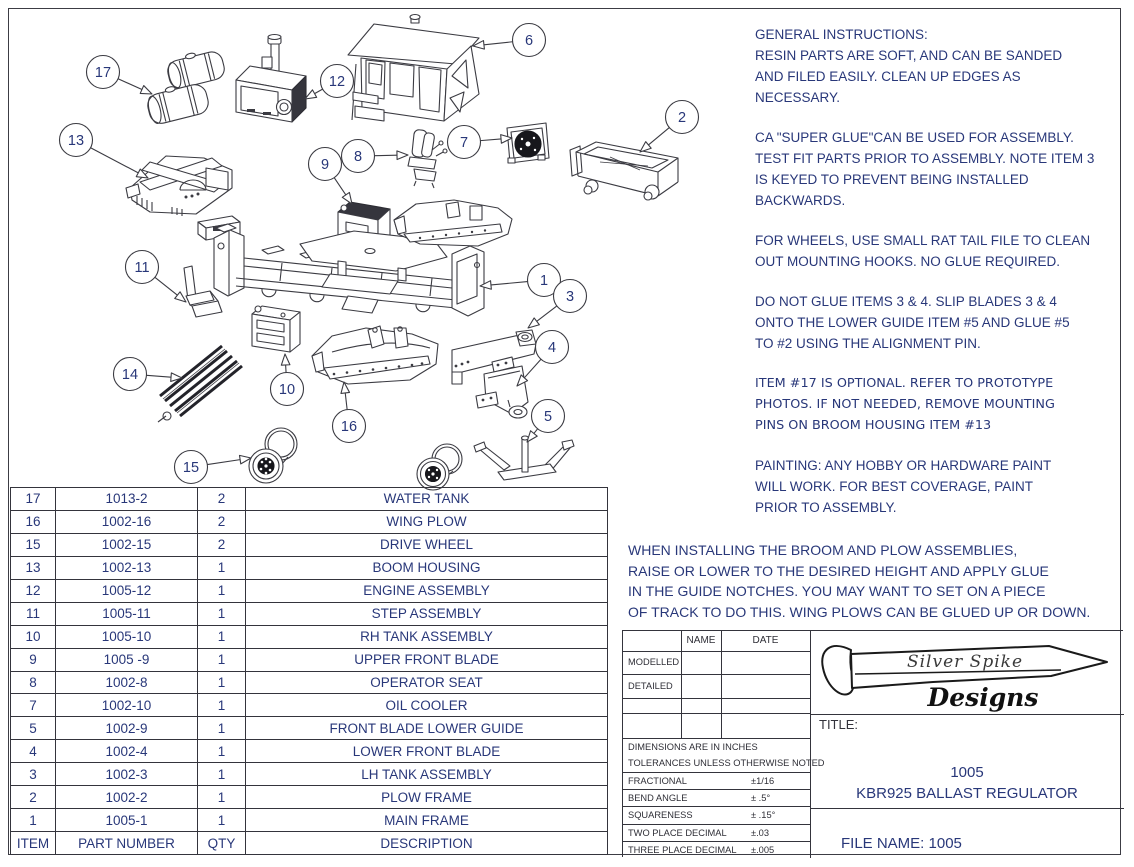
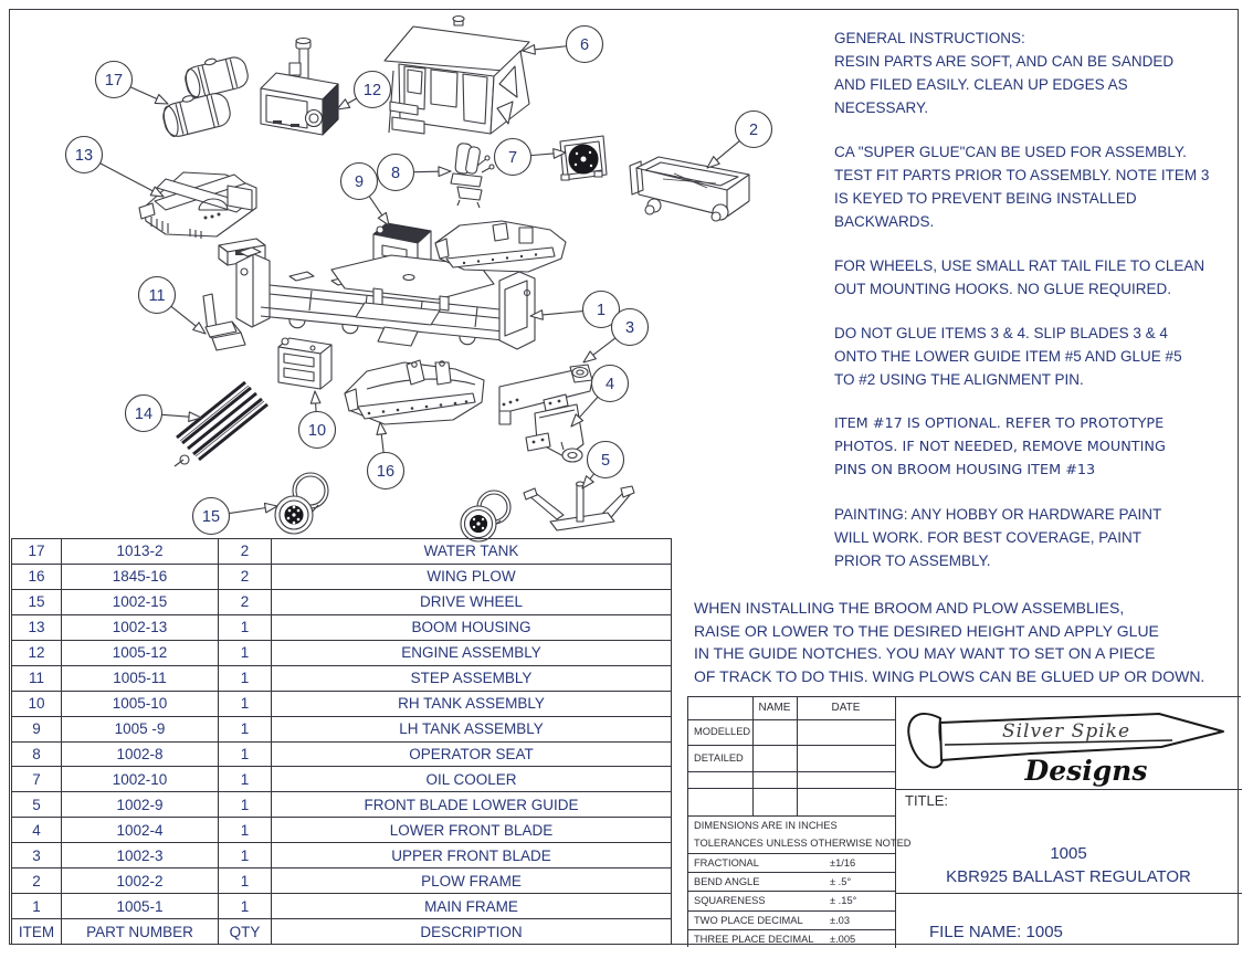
  17
  13
  12
  6
  9
  8
  7
  2
  11
  1
  3
  4
  5
  14
  10
  16
  15
  GENERAL INSTRUCTIONS:
  RESIN PARTS ARE SOFT, AND CAN BE SANDED
  AND FILED EASILY. CLEAN UP EDGES AS
  NECESSARY.
  CA "SUPER GLUE"CAN BE USED FOR ASSEMBLY.
  TEST FIT PARTS PRIOR TO ASSEMBLY. NOTE ITEM 3
  IS KEYED TO PREVENT BEING INSTALLED
  BACKWARDS.
  FOR WHEELS, USE SMALL RAT TAIL FILE TO CLEAN
  OUT MOUNTING HOOKS. NO GLUE REQUIRED.
  DO NOT GLUE ITEMS 3 & 4. SLIP BLADES 3 & 4
  ONTO THE LOWER GUIDE ITEM #5 AND GLUE #5
  TO #2 USING THE ALIGNMENT PIN.
  ITEM #17 IS OPTIONAL. REFER TO PROTOTYPE
  PHOTOS. IF NOT NEEDED, REMOVE MOUNTING
  PINS ON BROOM HOUSING ITEM #13
  PAINTING: ANY HOBBY OR HARDWARE PAINT
  WILL WORK. FOR BEST COVERAGE, PAINT
  PRIOR TO ASSEMBLY.
  WHEN INSTALLING THE BROOM AND PLOW ASSEMBLIES,
  RAISE OR LOWER TO THE DESIRED HEIGHT AND APPLY GLUE
  IN THE GUIDE NOTCHES. YOU MAY WANT TO SET ON A PIECE
  OF TRACK TO DO THIS. WING PLOWS CAN BE GLUED UP OR DOWN.
  17	1013-2	2	WATER TANK
- 16	1002-16	2	WING PLOW
+ 16	1845-16	2	WING PLOW
  15	1002-15	2	DRIVE WHEEL
  13	1002-13	1	BOOM HOUSING
  12	1005-12	1	ENGINE ASSEMBLY
  11	1005-11	1	STEP ASSEMBLY
  10	1005-10	1	RH TANK ASSEMBLY
- 9	1005 -9	1	UPPER FRONT BLADE
+ 9	1005 -9	1	LH TANK ASSEMBLY
  8	1002-8	1	OPERATOR SEAT
  7	1002-10	1	OIL COOLER
  5	1002-9	1	FRONT BLADE LOWER GUIDE
  4	1002-4	1	LOWER FRONT BLADE
- 3	1002-3	1	LH TANK ASSEMBLY
+ 3	1002-3	1	UPPER FRONT BLADE
  2	1002-2	1	PLOW FRAME
  1	1005-1	1	MAIN FRAME
  ITEM	PART NUMBER	QTY	DESCRIPTION
  NAME
  DATE
  MODELLED
  DETAILED
  DIMENSIONS ARE IN INCHES
  TOLERANCES UNLESS OTHERWISE NOTED
  FRACTIONAL
  ±1/16
  BEND ANGLE
  ± .5°
  SQUARENESS
  ± .15°
  TWO PLACE DECIMAL
  ±.03
  THREE PLACE DECIMAL
  ±.005
  Silver Spike
  Designs
  TITLE:
  1005
  KBR925 BALLAST REGULATOR
  FILE NAME: 1005
